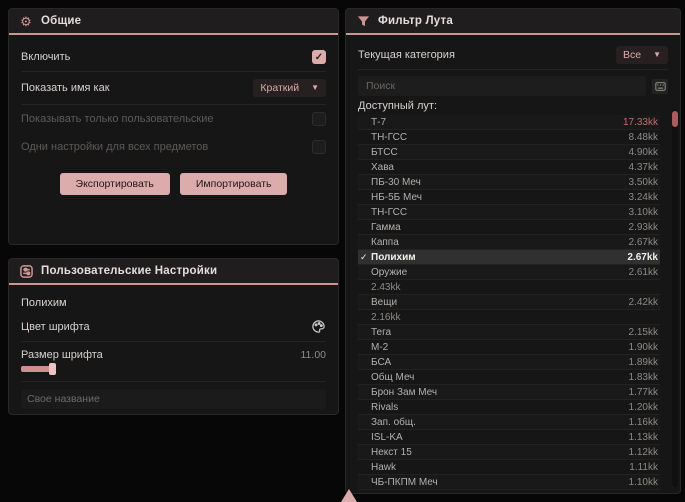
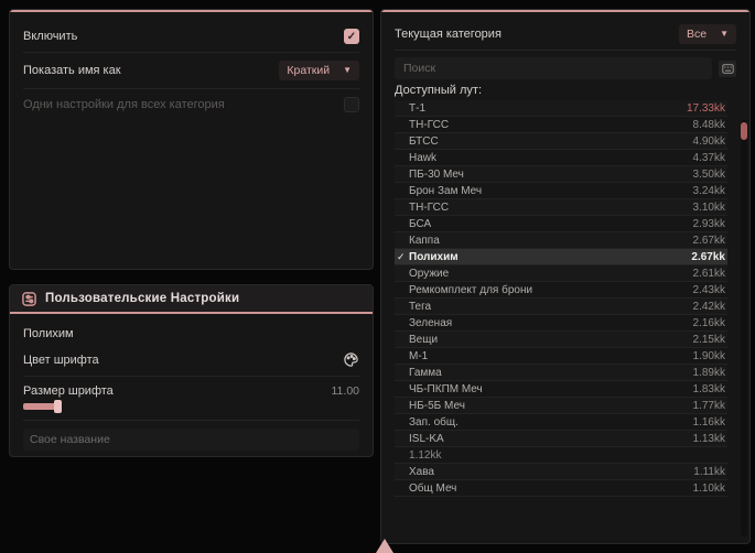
- ⚙
- Общие
  Включить
  ✓
  Показать имя как
  Краткий
  ▼
- Показывать только пользовательские
- Одни настройки для всех предметов
+ Одни настройки для всех категория
- Экспортировать
- Импортировать
  Пользовательские Настройки
  Полихим
  Цвет шрифта
  Размер шрифта
  11.00
  Свое название
- Фильтр Лута
  Текущая категория
  Все
  ▼
  Поиск
  Доступный лут:
- Т-7
+ Т-1
  17.33kk
  ТН-ГСС
  8.48kk
  БТСС
  4.90kk
- Хава
+ Hawk
  4.37kk
  ПБ-30 Меч
  3.50kk
- НБ-5Б Меч
+ Брон Зам Меч
  3.24kk
  ТН-ГСС
  3.10kk
- Гамма
+ БСА
  2.93kk
  Каппа
  2.67kk
  ✓
  Полихим
  2.67kk
  Оружие
  2.61kk
+ Ремкомплект для брони
  2.43kk
- Вещи
+ Тега
  2.42kk
+ Зеленая
  2.16kk
- Тега
+ Вещи
  2.15kk
- М-2
+ М-1
  1.90kk
- БСА
+ Гамма
  1.89kk
- Общ Меч
+ ЧБ-ПКПМ Меч
  1.83kk
- Брон Зам Меч
+ НБ-5Б Меч
  1.77kk
- Rivals
- 1.20kk
  Зап. общ.
  1.16kk
  ISL-KA
  1.13kk
- Некст 15
  1.12kk
- Hawk
+ Хава
  1.11kk
- ЧБ-ПКПМ Меч
+ Общ Меч
  1.10kk
